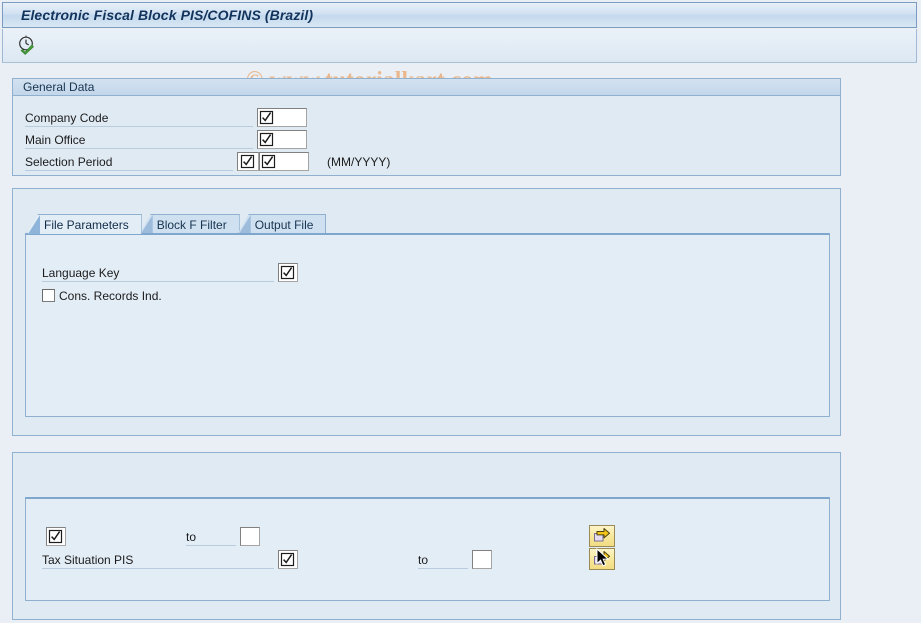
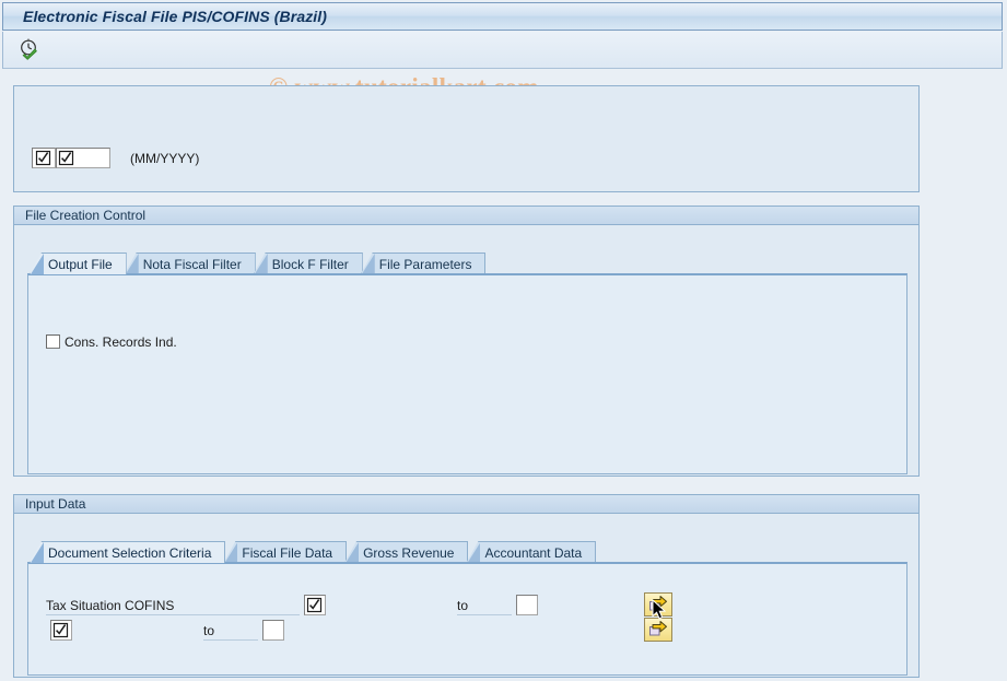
- Electronic Fiscal Block PIS/COFINS (Brazil)
+ Electronic Fiscal File PIS/COFINS (Brazil)
- General Data
- Company Code
- Main Office
- Selection Period
  (MM/YYYY)
+ File Creation Control
- File Parameters
+ Output File
+ Nota Fiscal Filter
  Block F Filter
- Output File
+ File Parameters
- Language Key
  Cons. Records Ind.
+ Input Data
+ Document Selection Criteria
+ Fiscal File Data
+ Gross Revenue
+ Accountant Data
+ Tax Situation COFINS
  to
- Tax Situation PIS
  to
